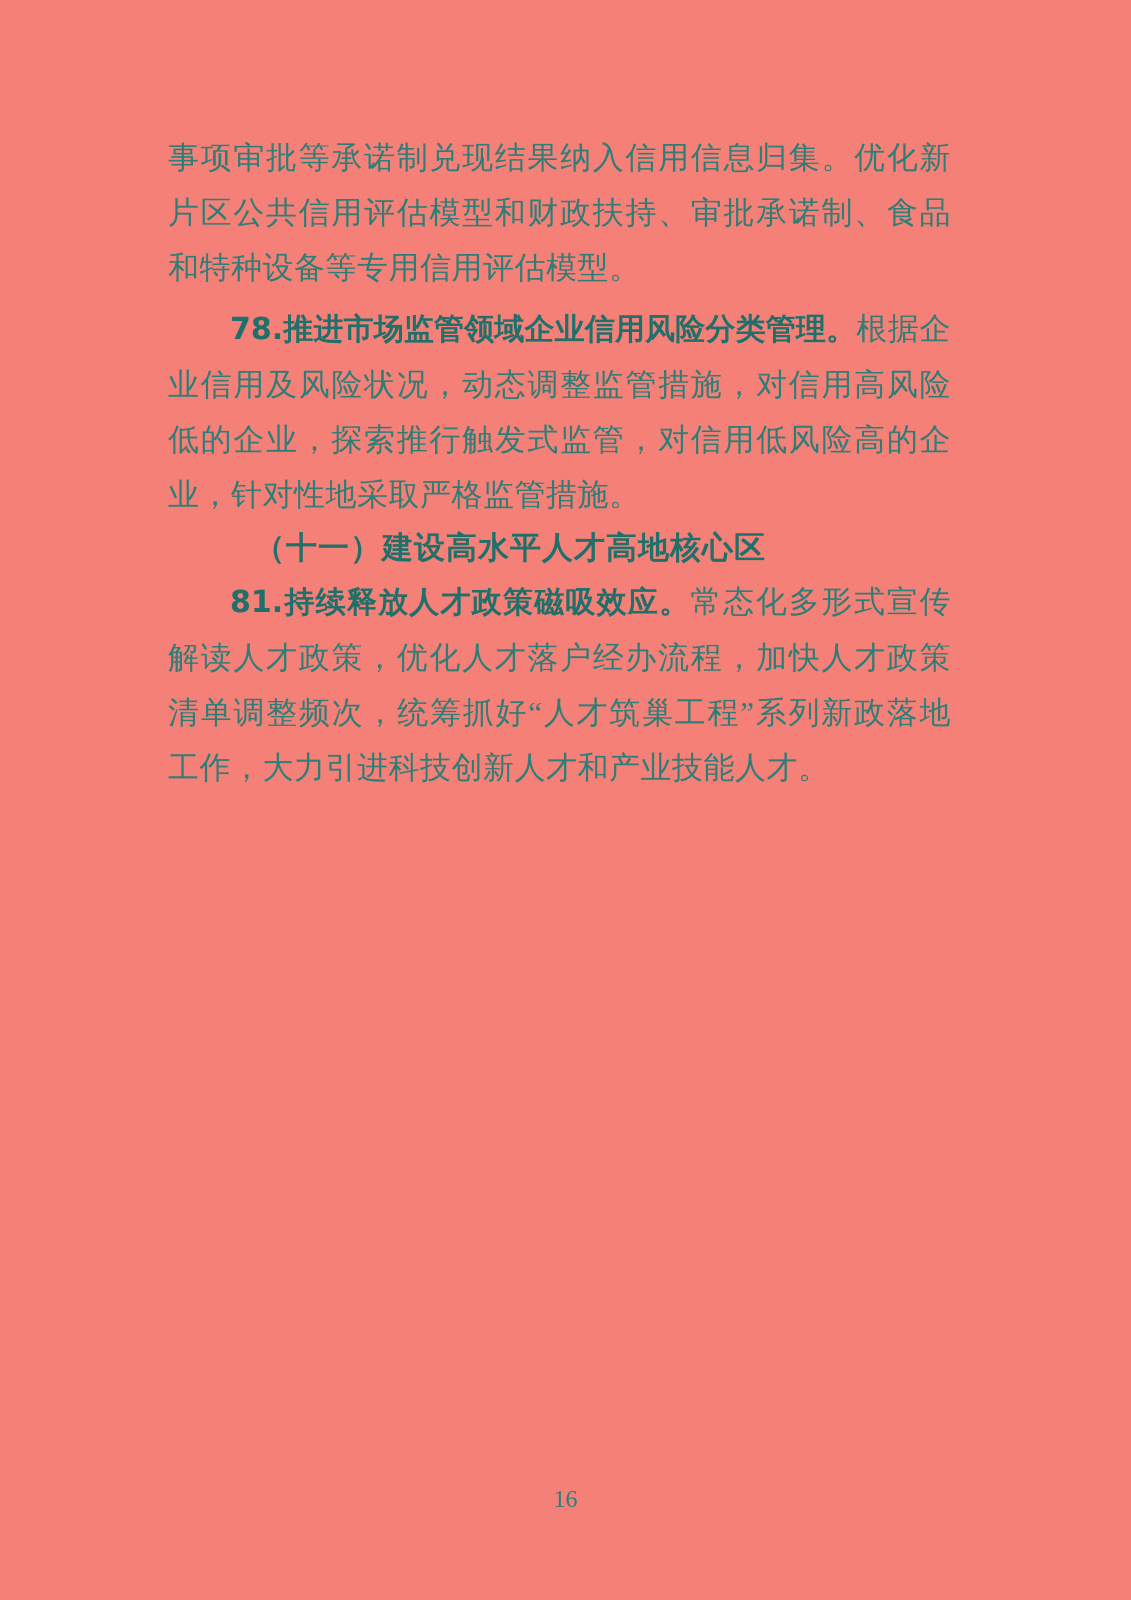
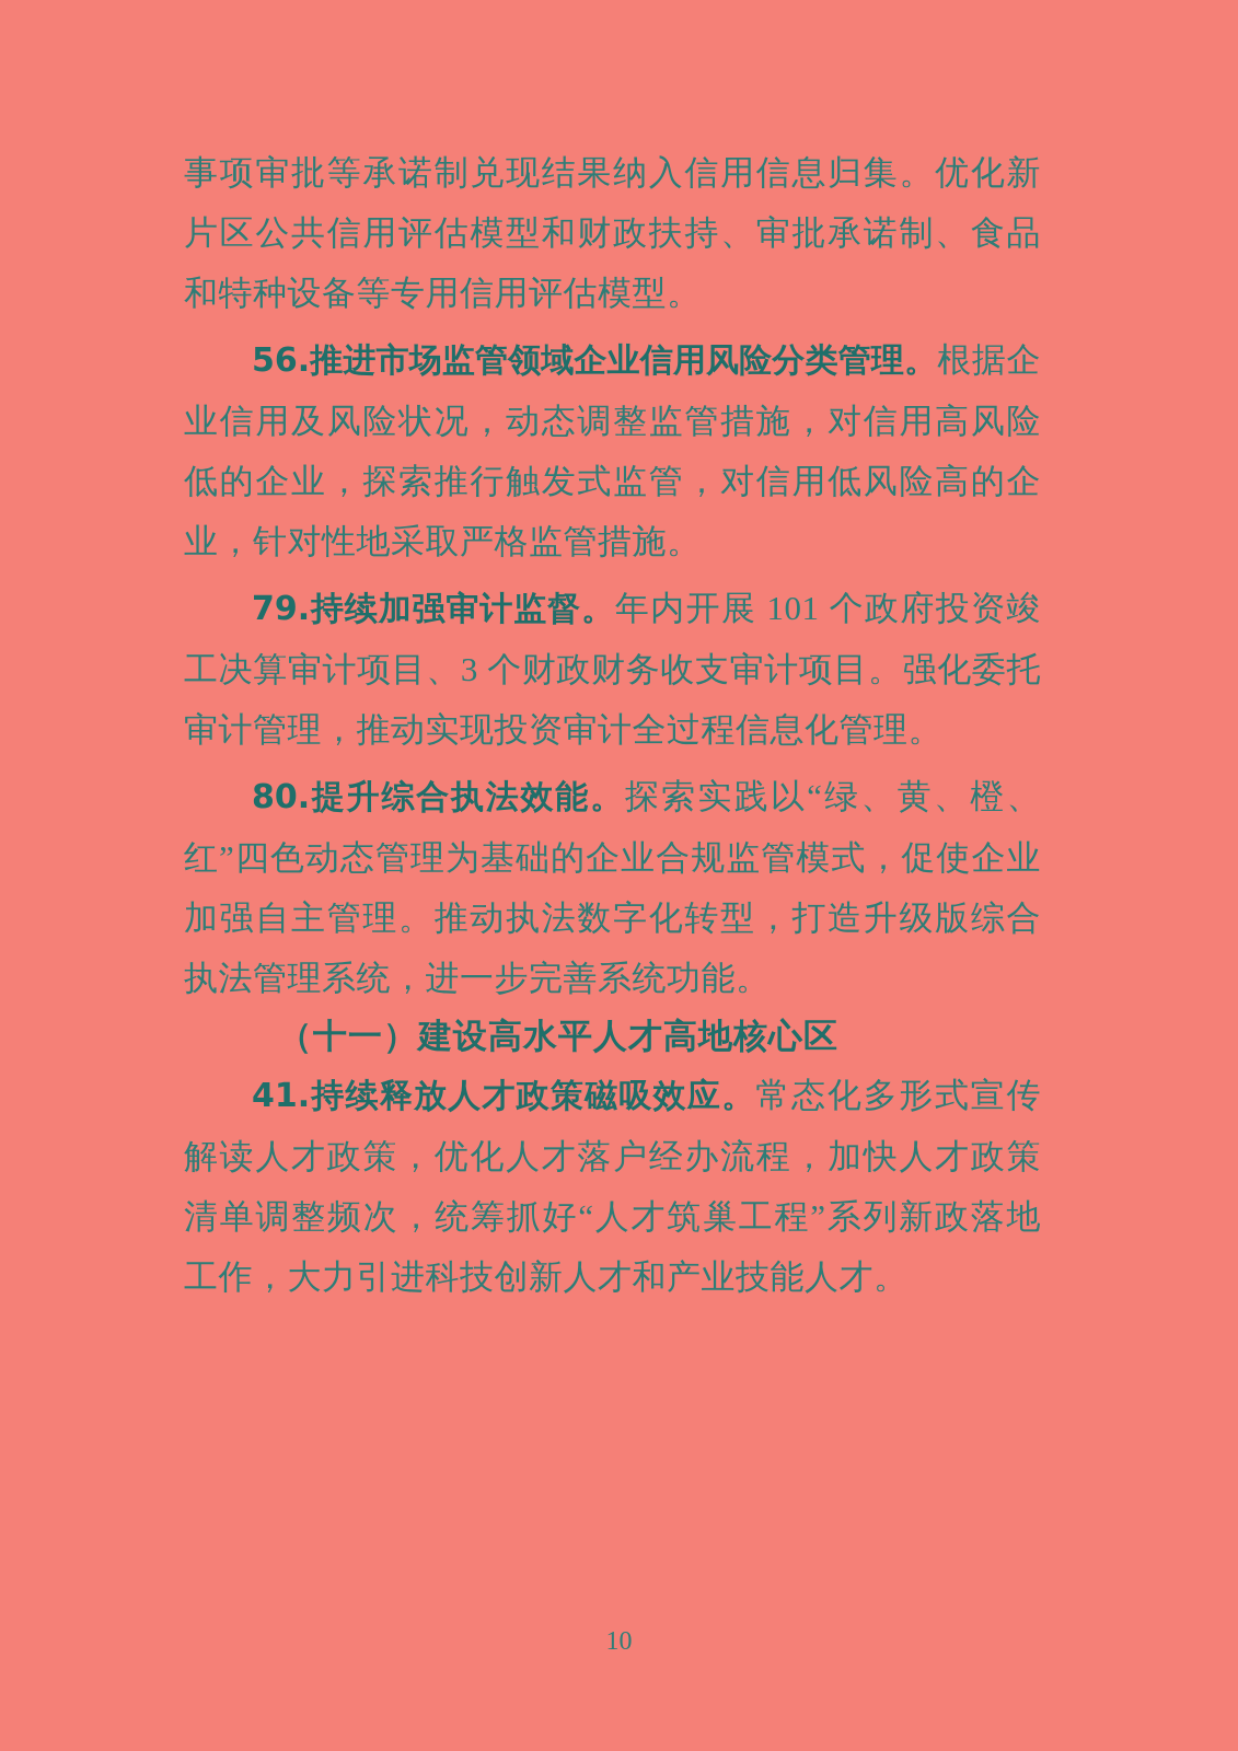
  事项审批等承诺制兑现结果纳入信用信息归集。优化新片区公共信用评估模型和财政扶持、审批承诺制、食品和特种设备等专用信用评估模型。
- 78.推进市场监管领域企业信用风险分类管理。根据企业信用及风险状况，动态调整监管措施，对信用高风险低的企业，探索推行触发式监管，对信用低风险高的企业，针对性地采取严格监管措施。
+ 56.推进市场监管领域企业信用风险分类管理。根据企业信用及风险状况，动态调整监管措施，对信用高风险低的企业，探索推行触发式监管，对信用低风险高的企业，针对性地采取严格监管措施。
+ 79.持续加强审计监督。年内开展 101 个政府投资竣工决算审计项目、3 个财政财务收支审计项目。强化委托审计管理，推动实现投资审计全过程信息化管理。
+ 80.提升综合执法效能。探索实践以“绿、黄、橙、红”四色动态管理为基础的企业合规监管模式，促使企业加强自主管理。推动执法数字化转型，打造升级版综合执法管理系统，进一步完善系统功能。
  （十一）建设高水平人才高地核心区
- 81.持续释放人才政策磁吸效应。常态化多形式宣传解读人才政策，优化人才落户经办流程，加快人才政策清单调整频次，统筹抓好“人才筑巢工程”系列新政落地工作，大力引进科技创新人才和产业技能人才。
+ 41.持续释放人才政策磁吸效应。常态化多形式宣传解读人才政策，优化人才落户经办流程，加快人才政策清单调整频次，统筹抓好“人才筑巢工程”系列新政落地工作，大力引进科技创新人才和产业技能人才。
- 16
+ 10
